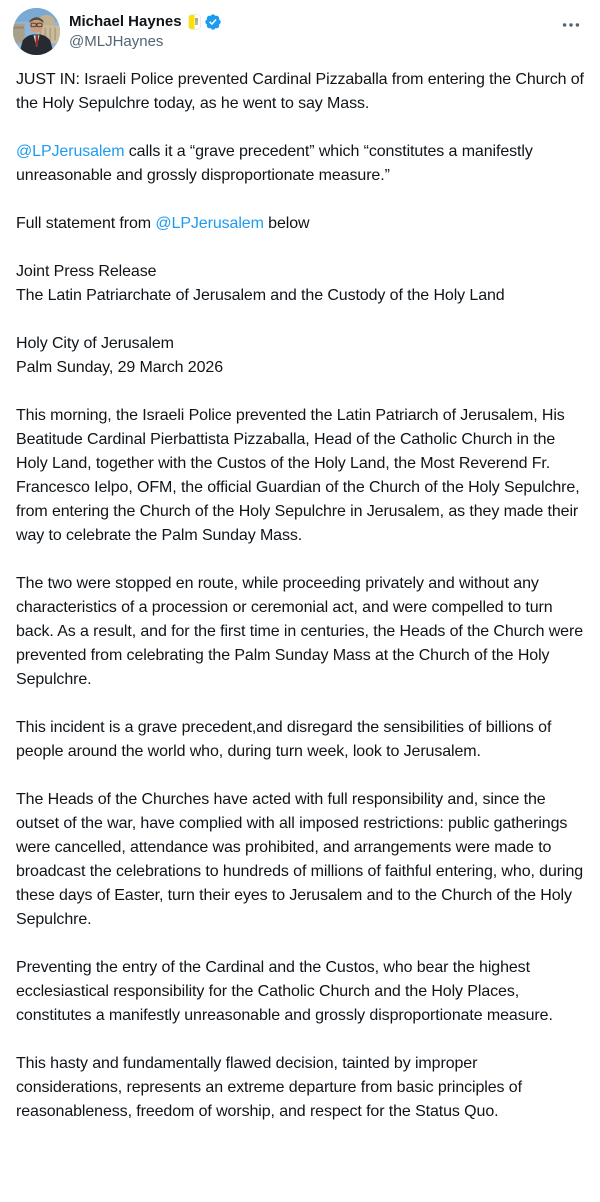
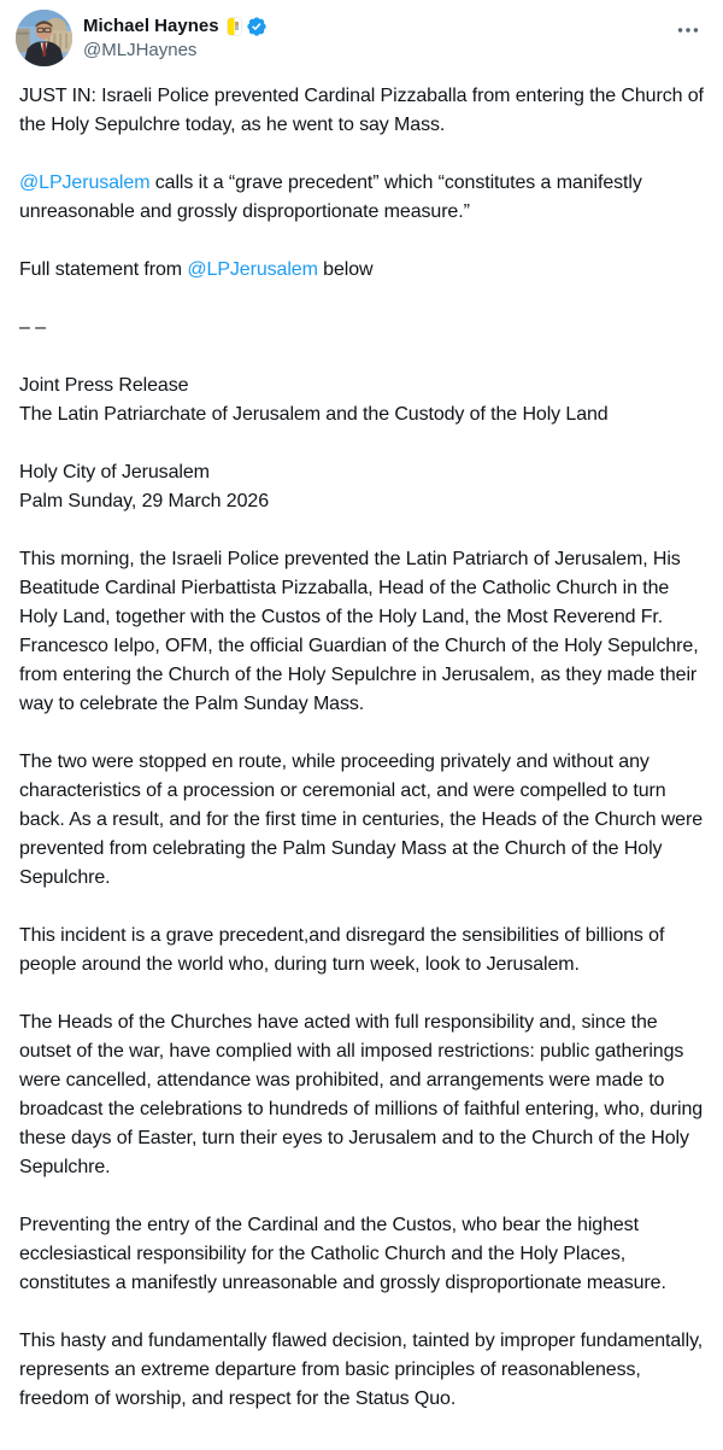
  Michael Haynes
  @MLJHaynes
  JUST IN: Israeli Police prevented Cardinal Pizzaballa from entering the Church of the Holy Sepulchre today, as he went to say Mass.
  @LPJerusalem calls it a “grave precedent” which “constitutes a manifestly unreasonable and grossly disproportionate measure.”
  Full statement from @LPJerusalem below
+ – –
  Joint Press Release
  The Latin Patriarchate of Jerusalem and the Custody of the Holy Land
  Holy City of Jerusalem
  Palm Sunday, 29 March 2026
  This morning, the Israeli Police prevented the Latin Patriarch of Jerusalem, His Beatitude Cardinal Pierbattista Pizzaballa, Head of the Catholic Church in the Holy Land, together with the Custos of the Holy Land, the Most Reverend Fr. Francesco Ielpo, OFM, the official Guardian of the Church of the Holy Sepulchre, from entering the Church of the Holy Sepulchre in Jerusalem, as they made their way to celebrate the Palm Sunday Mass.
  The two were stopped en route, while proceeding privately and without any characteristics of a procession or ceremonial act, and were compelled to turn back. As a result, and for the first time in centuries, the Heads of the Church were prevented from celebrating the Palm Sunday Mass at the Church of the Holy Sepulchre.
  This incident is a grave precedent,and disregard the sensibilities of billions of people around the world who, during turn week, look to Jerusalem.
  The Heads of the Churches have acted with full responsibility and, since the outset of the war, have complied with all imposed restrictions: public gatherings were cancelled, attendance was prohibited, and arrangements were made to broadcast the celebrations to hundreds of millions of faithful entering, who, during these days of Easter, turn their eyes to Jerusalem and to the Church of the Holy Sepulchre.
  Preventing the entry of the Cardinal and the Custos, who bear the highest ecclesiastical responsibility for the Catholic Church and the Holy Places, constitutes a manifestly unreasonable and grossly disproportionate measure.
- This hasty and fundamentally flawed decision, tainted by improper considerations, represents an extreme departure from basic principles of reasonableness, freedom of worship, and respect for the Status Quo.
+ This hasty and fundamentally flawed decision, tainted by improper fundamentally, represents an extreme departure from basic principles of reasonableness, freedom of worship, and respect for the Status Quo.
